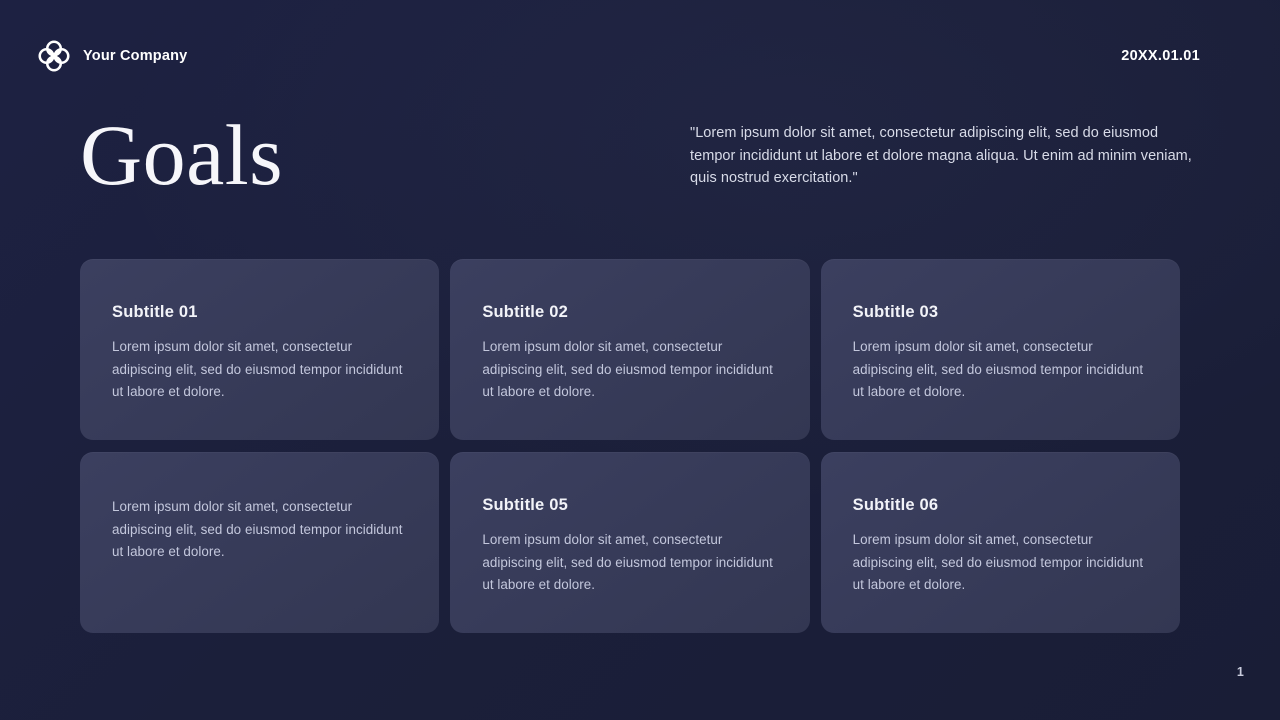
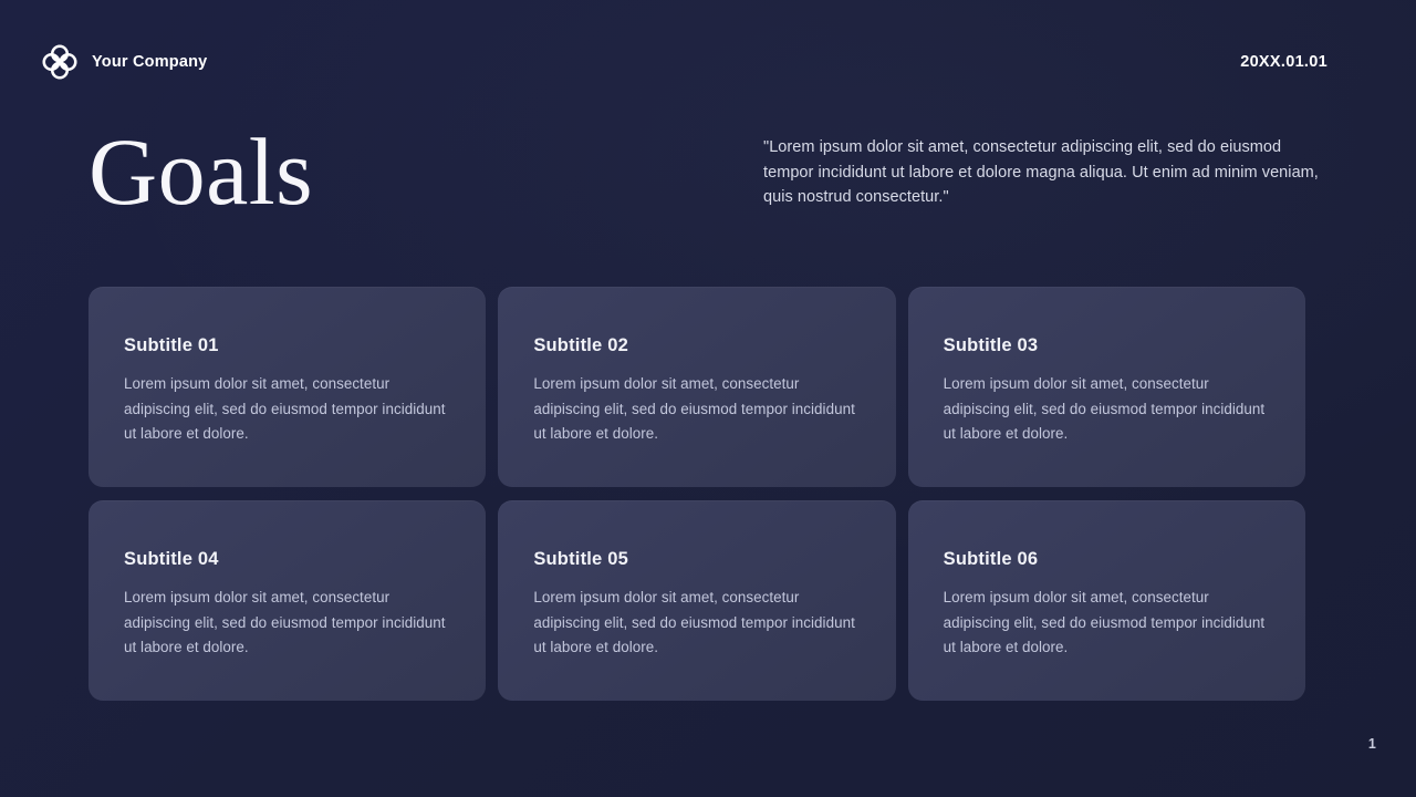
  Your Company
  20XX.01.01
  Goals
- "Lorem ipsum dolor sit amet, consectetur adipiscing elit, sed do eiusmod tempor incididunt ut labore et dolore magna aliqua. Ut enim ad minim veniam, quis nostrud exercitation."
+ "Lorem ipsum dolor sit amet, consectetur adipiscing elit, sed do eiusmod tempor incididunt ut labore et dolore magna aliqua. Ut enim ad minim veniam, quis nostrud consectetur."
  Subtitle 01
  Lorem ipsum dolor sit amet, consectetur adipiscing elit, sed do eiusmod tempor incididunt ut labore et dolore.
  Subtitle 02
  Lorem ipsum dolor sit amet, consectetur adipiscing elit, sed do eiusmod tempor incididunt ut labore et dolore.
  Subtitle 03
  Lorem ipsum dolor sit amet, consectetur adipiscing elit, sed do eiusmod tempor incididunt ut labore et dolore.
+ Subtitle 04
  Lorem ipsum dolor sit amet, consectetur adipiscing elit, sed do eiusmod tempor incididunt ut labore et dolore.
  Subtitle 05
  Lorem ipsum dolor sit amet, consectetur adipiscing elit, sed do eiusmod tempor incididunt ut labore et dolore.
  Subtitle 06
  Lorem ipsum dolor sit amet, consectetur adipiscing elit, sed do eiusmod tempor incididunt ut labore et dolore.
  1
